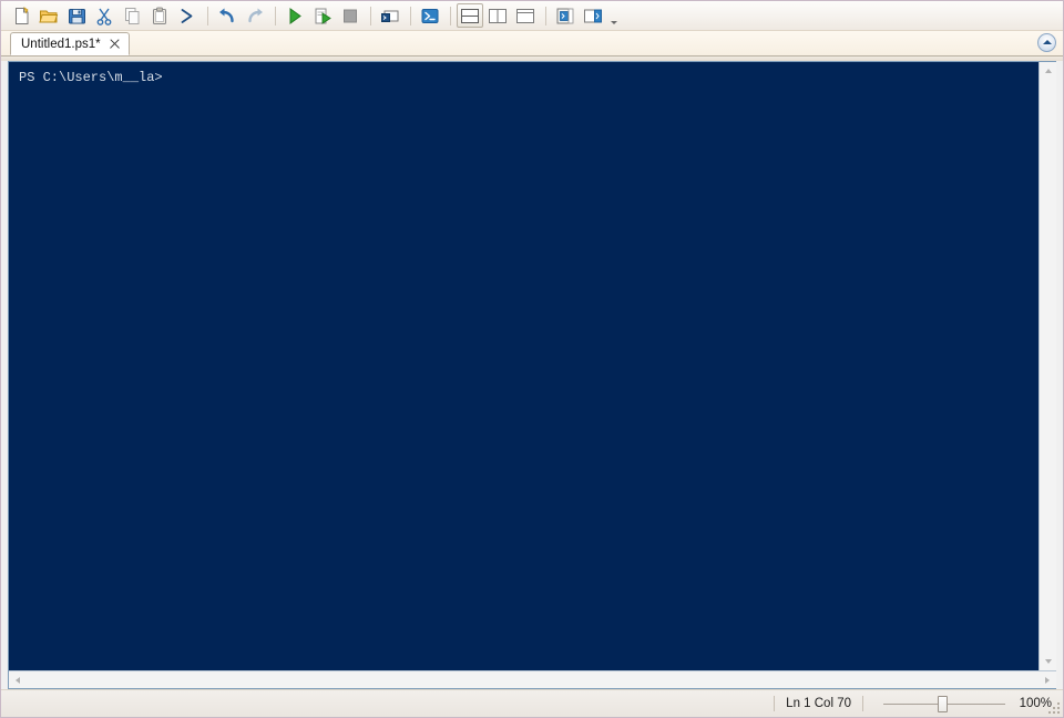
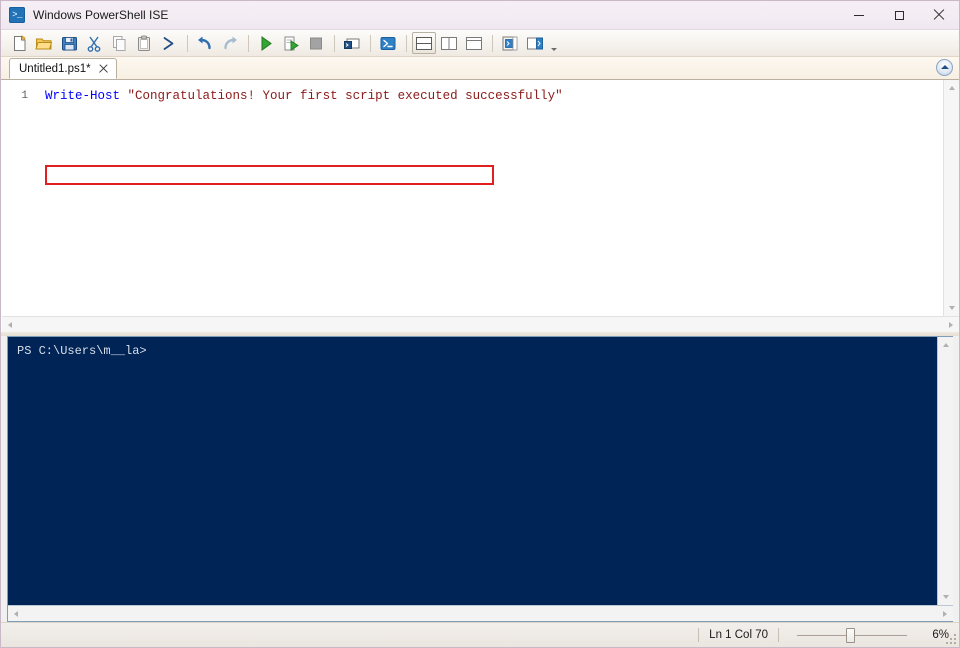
+ >_
+ Windows PowerShell ISE
  Untitled1.ps1*
+ 1
+ Write-Host "Congratulations! Your first script executed successfully"
  PS C:\Users\m__la>
  Ln 1 Col 70
- 100%
+ 6%
